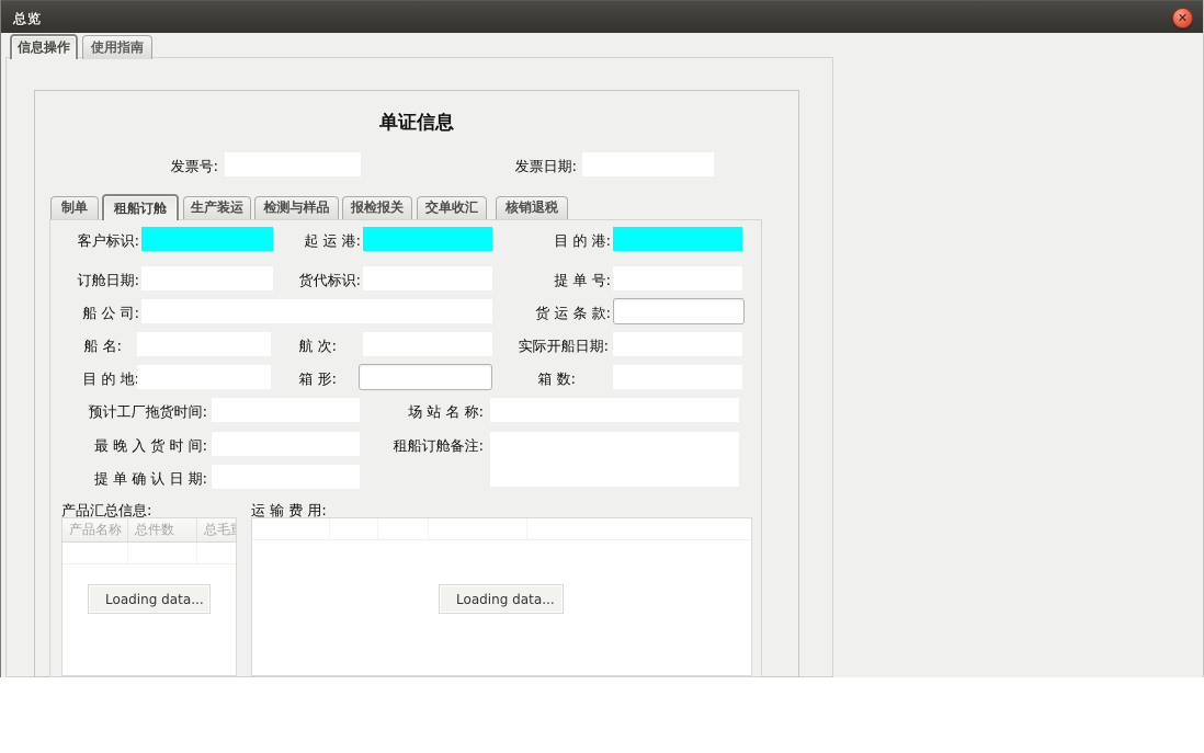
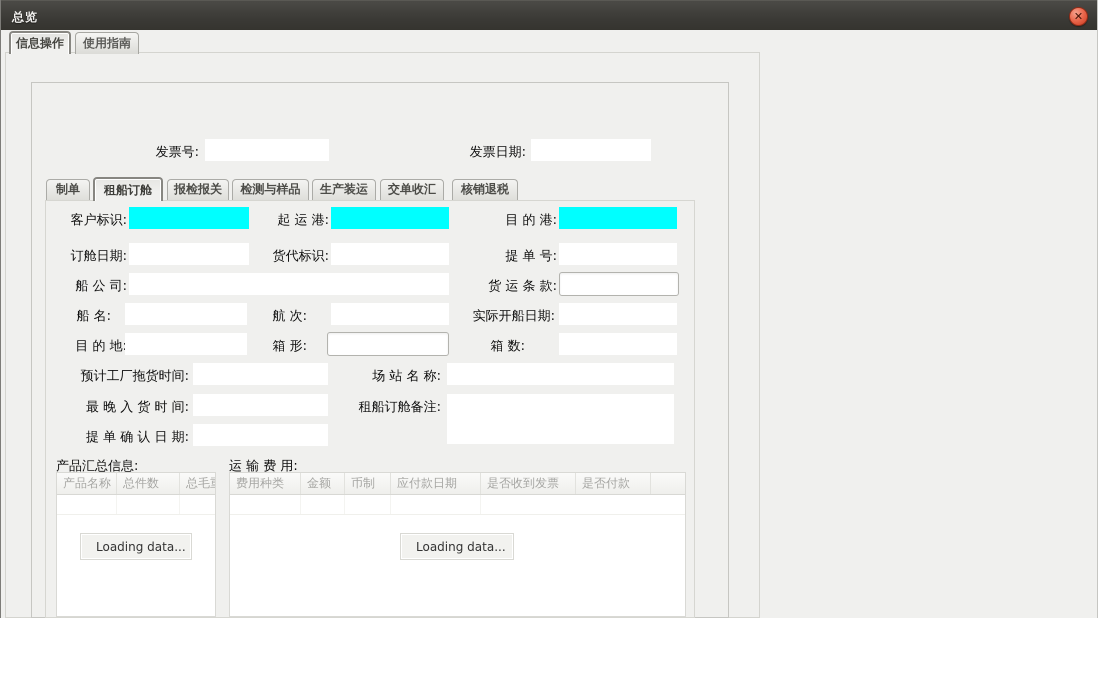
  总览
  ✕
  信息操作
  使用指南
- 单证信息
  发票号:
  发票日期:
  制单
  租船订舱
- 生产装运
+ 报检报关
  检测与样品
- 报检报关
+ 生产装运
  交单收汇
  核销退税
  客户标识:
  起 运 港:
  目 的 港:
  订舱日期:
  货代标识:
  提 单 号:
  船 公 司:
  货 运 条 款:
  船 名:
  航 次:
  实际开船日期:
  目 的 地
  箱 形:
  箱 数:
  预计工厂拖货时间:
  场 站 名 称:
  最 晚 入 货 时 间:
  租船订舱备注:
  提 单 确 认 日 期:
  产品汇总信息:
  运 输 费 用:
  产品名称
  总件数
  Loading data...
+ 费用种类
+ 金额
+ 币制
+ 应付款日期
+ 是否收到发票
+ 是否付款
  Loading data...
